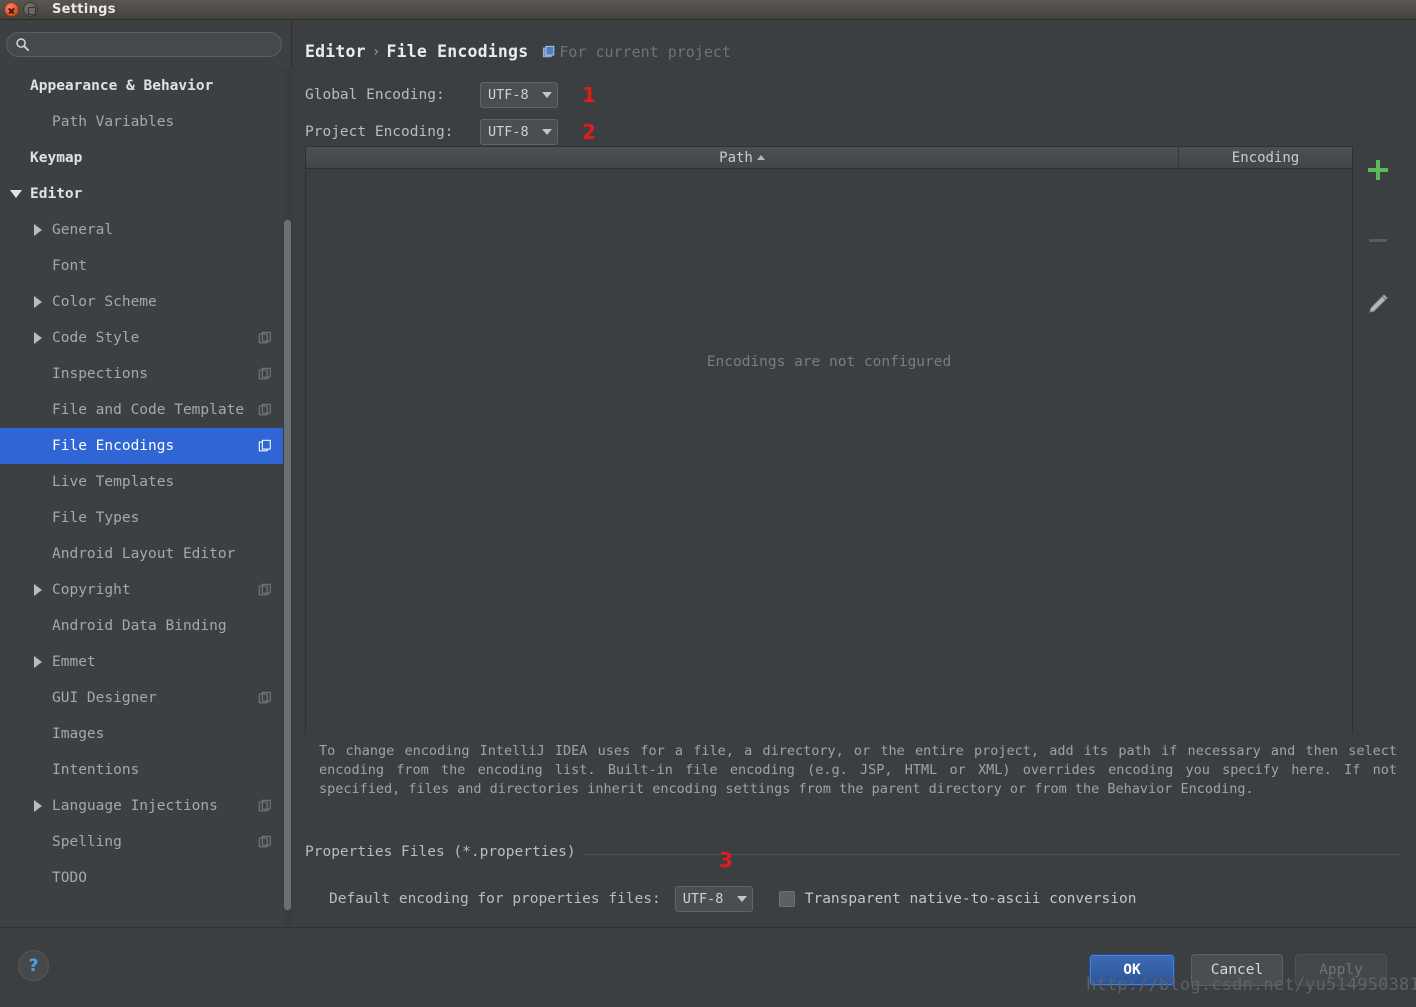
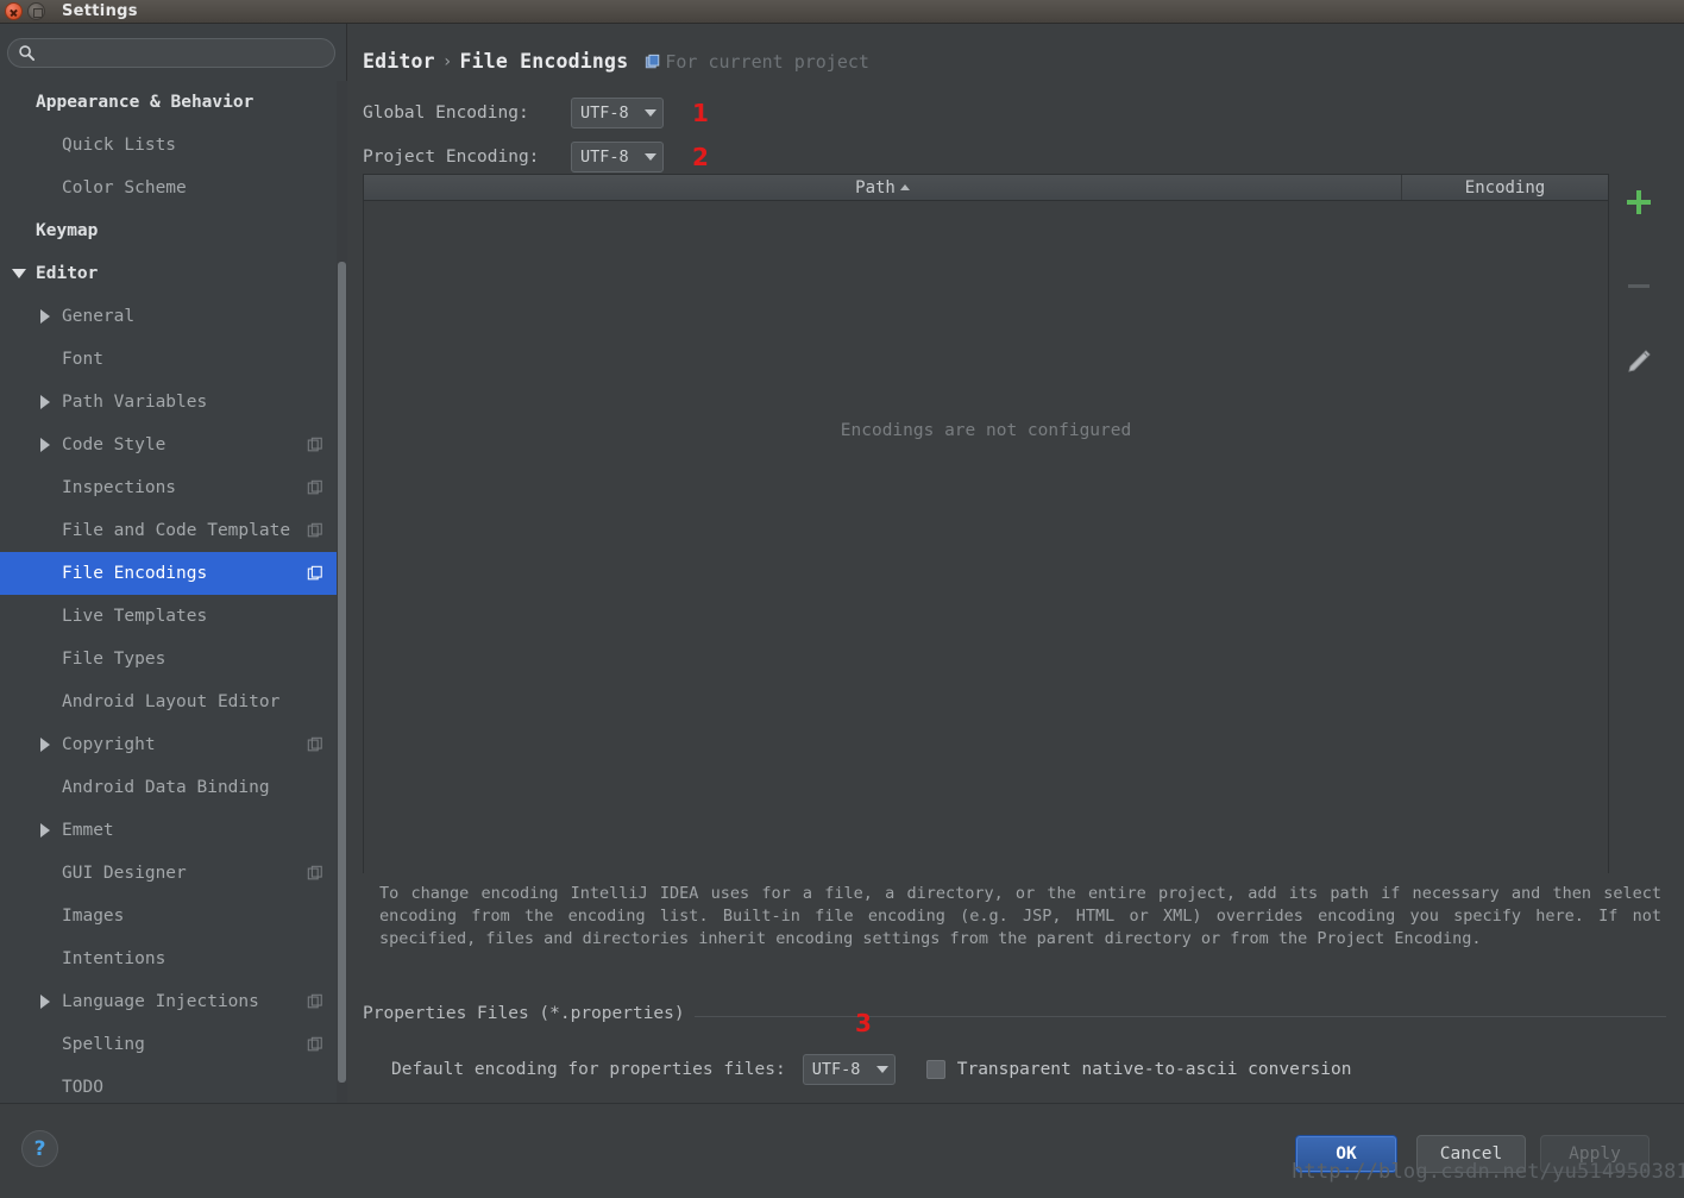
  Settings
  Appearance & Behavior
+ Quick Lists
- Path Variables
+ Color Scheme
  Keymap
  Editor
  General
  Font
- Color Scheme
+ Path Variables
  Code Style
  Inspections
  File and Code Template
  File Encodings
  Live Templates
  File Types
  Android Layout Editor
  Copyright
  Android Data Binding
  Emmet
  GUI Designer
  Images
  Intentions
  Language Injections
  Spelling
  TODO
  Editor
  ›
  File Encodings
  For current project
  Global Encoding:
  UTF-8
  1
  Project Encoding:
  UTF-8
  2
  Path
  Encoding
  Encodings are not configured
- To change encoding IntelliJ IDEA uses for a file, a directory, or the entire project, add its path if necessary and then select encoding from the encoding list. Built-in file encoding (e.g. JSP, HTML or XML) overrides encoding you specify here. If not specified, files and directories inherit encoding settings from the parent directory or from the Behavior Encoding.
+ To change encoding IntelliJ IDEA uses for a file, a directory, or the entire project, add its path if necessary and then select encoding from the encoding list. Built-in file encoding (e.g. JSP, HTML or XML) overrides encoding you specify here. If not specified, files and directories inherit encoding settings from the parent directory or from the Project Encoding.
  Properties Files (*.properties)
  3
  Default encoding for properties files:
  UTF-8
  Transparent native-to-ascii conversion
  ?
  OK
  Cancel
  Apply
  http://blog.csdn.net/yu514950381
